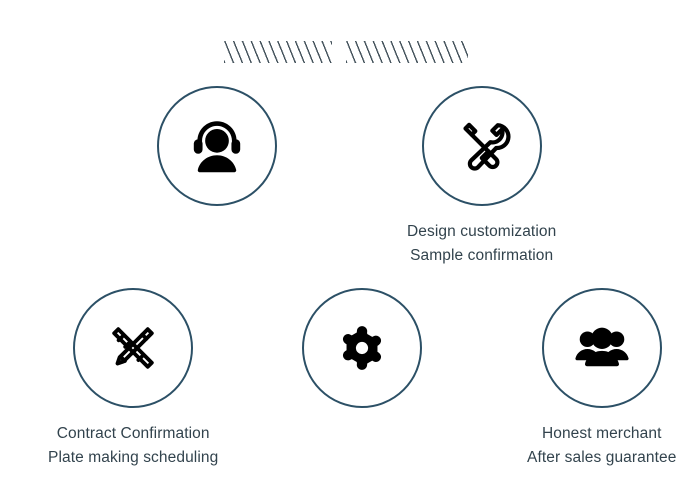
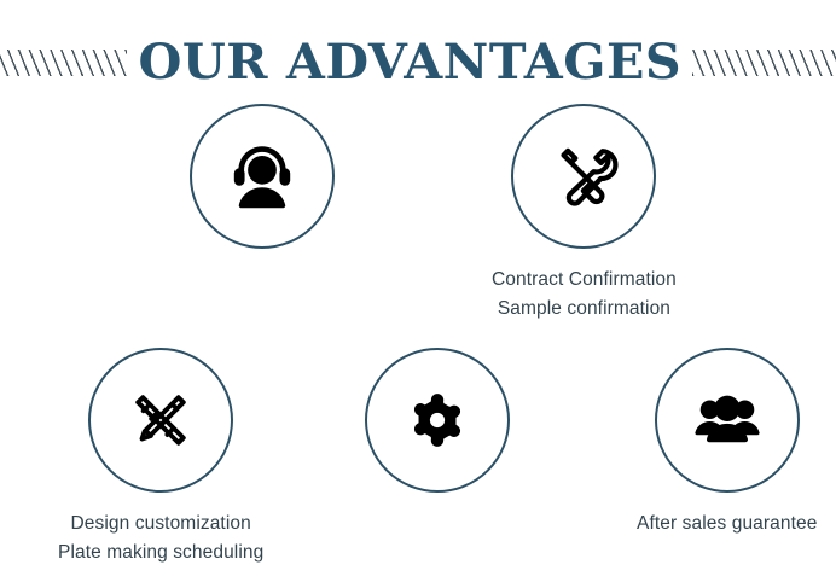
+ OUR ADVANTAGES
- Design customization
+ Contract Confirmation
  Sample confirmation
- Contract Confirmation
+ Design customization
  Plate making scheduling
- Honest merchant
  After sales guarantee
